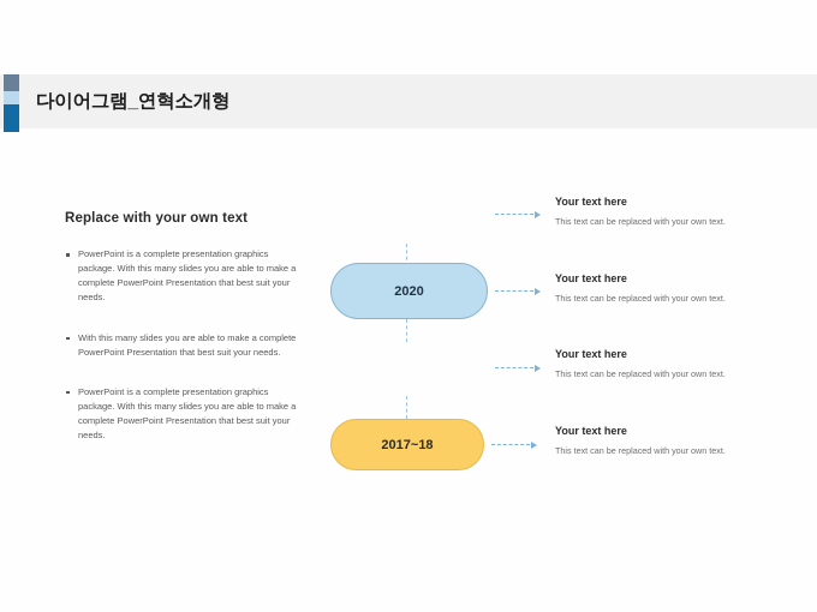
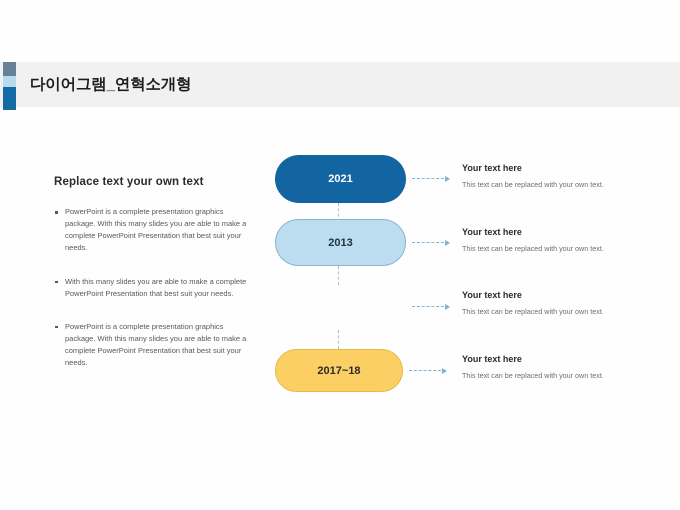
  다이어그램_연혁소개형
- Replace with your own text
+ Replace text your own text
  PowerPoint is a complete presentation graphics package. With this many slides you are able to make a complete PowerPoint Presentation that best suit your needs.
  With this many slides you are able to make a complete PowerPoint Presentation that best suit your needs.
  PowerPoint is a complete presentation graphics package. With this many slides you are able to make a complete PowerPoint Presentation that best suit your needs.
+ 2021
- 2020
+ 2013
  2017~18
  Your text here
  This text can be replaced with your own text.
  Your text here
  This text can be replaced with your own text.
  Your text here
  This text can be replaced with your own text.
  Your text here
  This text can be replaced with your own text.
